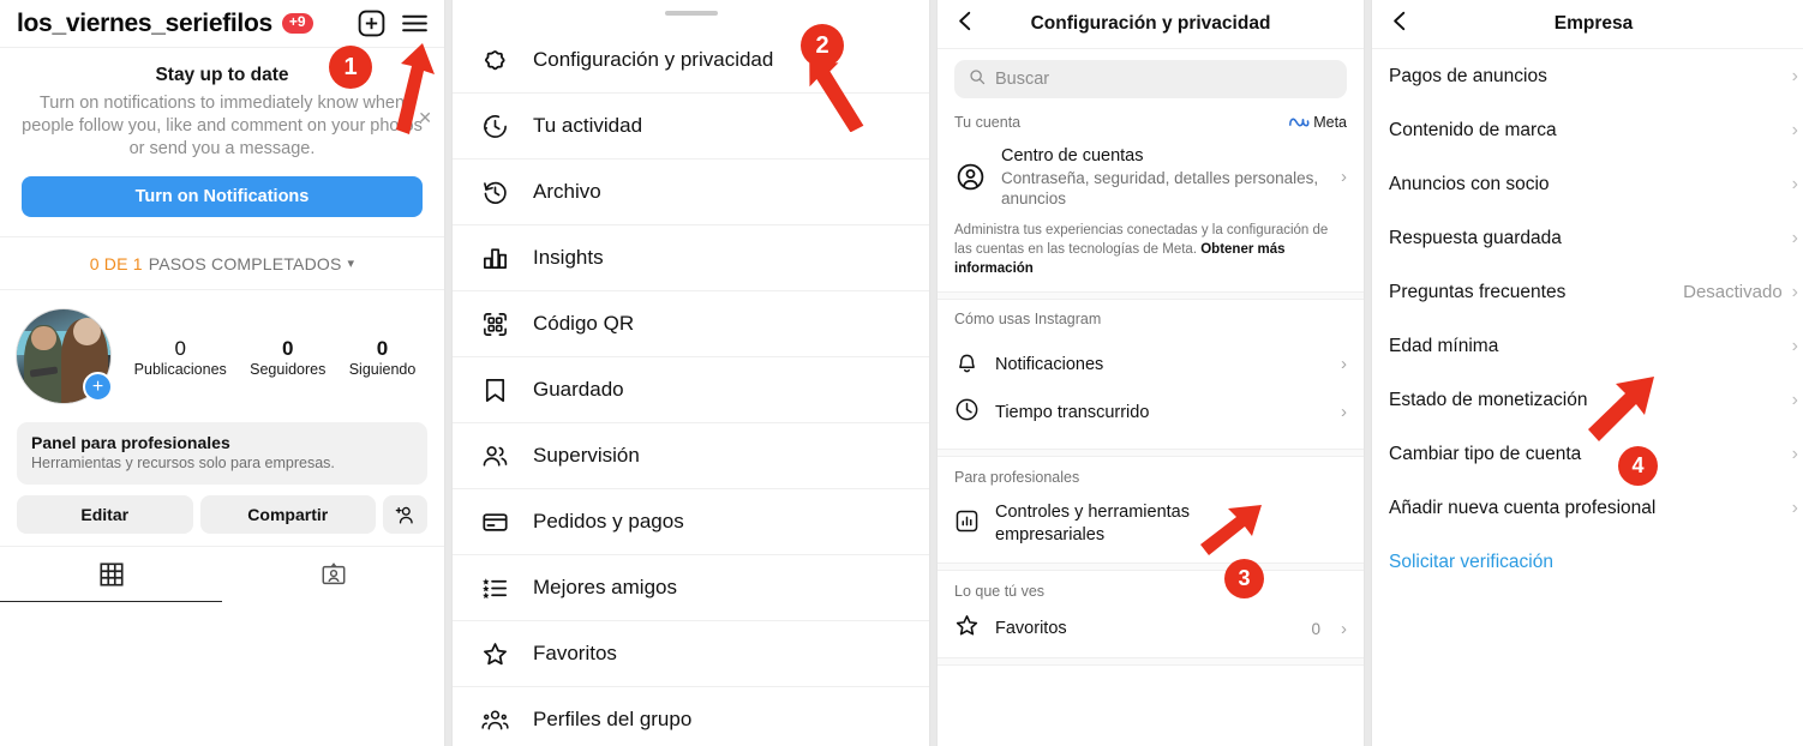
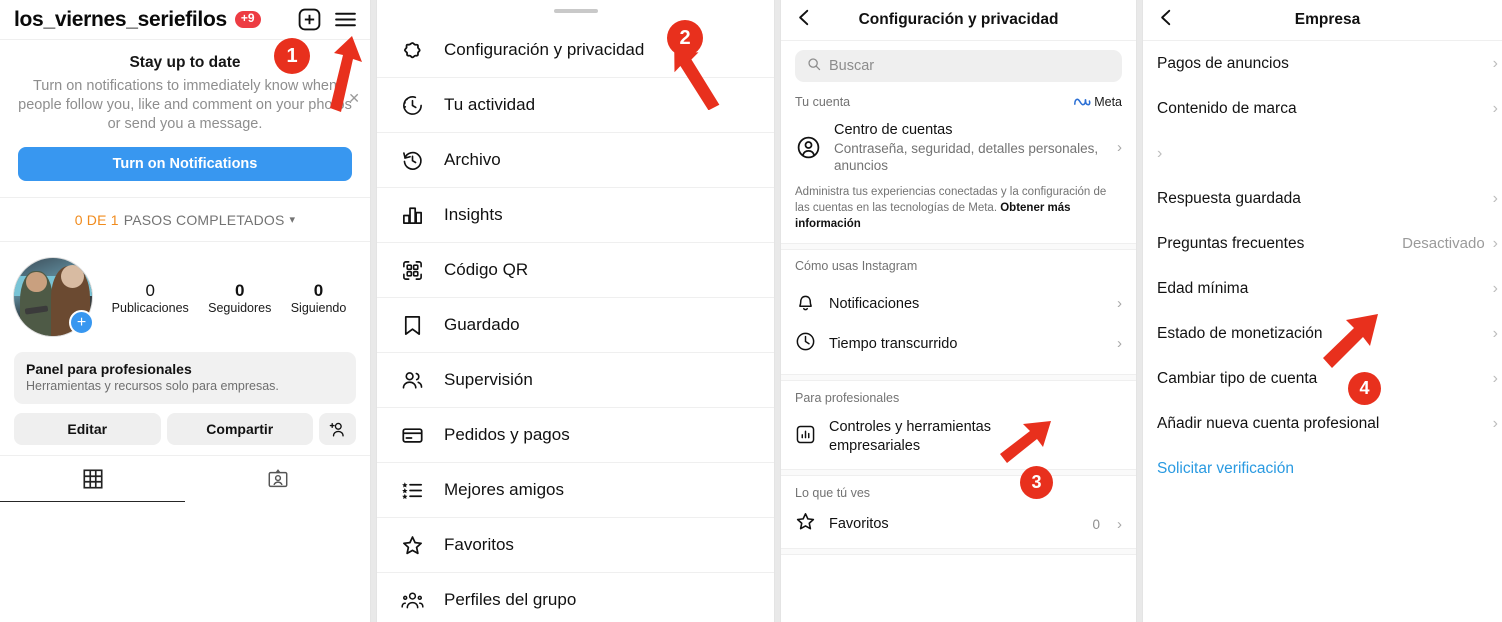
  los_viernes_seriefilos
  +9
  Stay up to date
  Turn on notifications to immediately know when people follow you, like and comment on your phos or send you a message.
  Turn on Notifications
  ✕
  0 DE 1
  PASOS COMPLETADOS
  ▾
  +
  0
  Publicaciones
  0
  Seguidores
  0
  Siguiendo
  Panel para profesionales
  Herramientas y recursos solo para empresas.
  Editar
  Compartir
  1
  Configuración y privacidad
  Tu actividad
  Archivo
  Insights
  Código QR
  Guardado
  Supervisión
  Pedidos y pagos
  Mejores amigos
  Favoritos
  Perfiles del grupo
  2
  Configuración y privacidad
  Buscar
  Tu cuenta
  Meta
  Centro de cuentas
  Contraseña, seguridad, detalles personales, anuncios
  ›
  Administra tus experiencias conectadas y la configuración de las cuentas en las tecnologías de Meta. Obtener más información
  Cómo usas Instagram
  Notificaciones
  ›
  Tiempo transcurrido
  ›
  Para profesionales
  Controles y herramientas empresariales
  Lo que tú ves
  Favoritos
  0
  ›
  3
  Empresa
  Pagos de anuncios
  ›
  Contenido de marca
  ›
- Anuncios con socio
  ›
  Respuesta guardada
  ›
  Preguntas frecuentes
  Desactivado
  ›
  Edad mínima
  ›
  Estado de monetización
  ›
  Cambiar tipo de cuenta
  ›
  Añadir nueva cuenta profesional
  ›
  Solicitar verificación
  4
